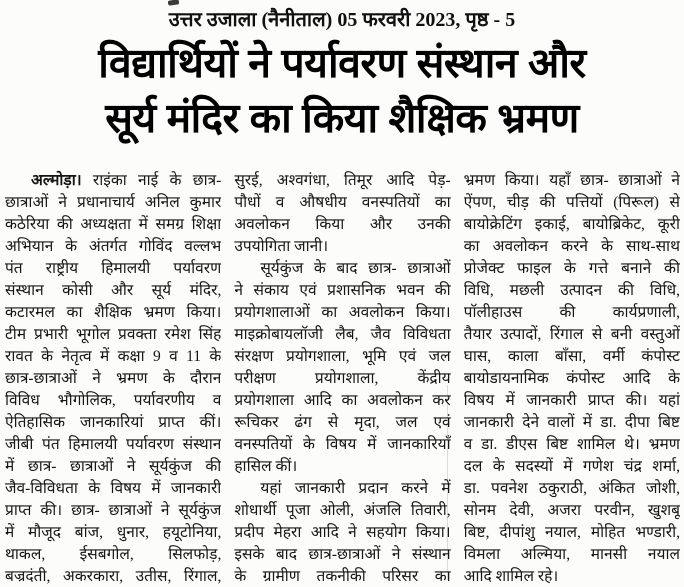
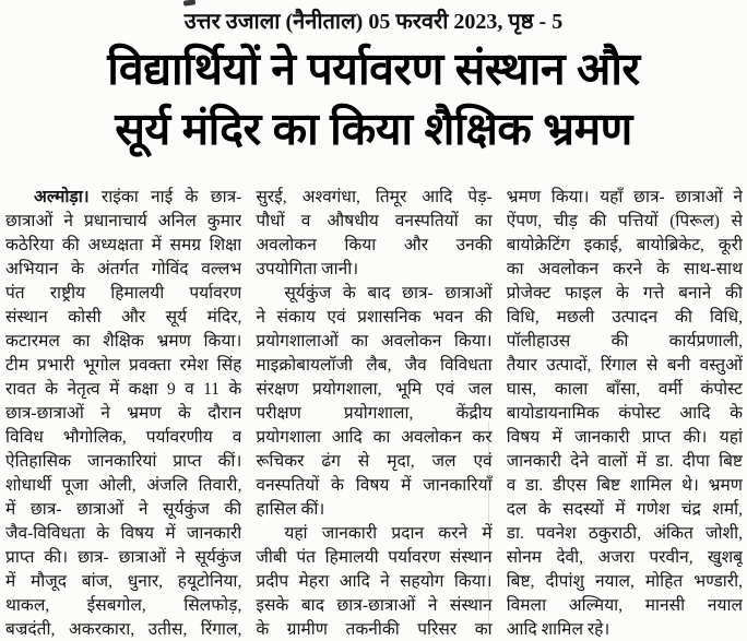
  उत्तर उजाला (नैनीताल) 05 फरवरी 2023, पृष्ठ - 5
  विद्यार्थियों ने पर्यावरण संस्थान और
  सूर्य मंदिर का किया शैक्षिक भ्रमण
  अल्मोड़ा। राइंका नाई के छात्र-
  छात्राओं ने प्रधानाचार्य अनिल कुमार
  कठेरिया की अध्यक्षता में समग्र शिक्षा
  अभियान के अंतर्गत गोविंद वल्लभ
  पंत राष्ट्रीय हिमालयी पर्यावरण
  संस्थान कोसी और सूर्य मंदिर,
  कटारमल का शैक्षिक भ्रमण किया।
  टीम प्रभारी भूगोल प्रवक्ता रमेश सिंह
  रावत के नेतृत्व में कक्षा 9 व 11 के
  छात्र-छात्राओं ने भ्रमण के दौरान
  विविध भौगोलिक, पर्यावरणीय व
  ऐतिहासिक जानकारियां प्राप्त कीं।
- जीबी पंत हिमालयी पर्यावरण संस्थान
+ शोधार्थी पूजा ओली, अंजलि तिवारी,
  में छात्र- छात्राओं ने सूर्यकुंज की
  जैव-विविधता के विषय में जानकारी
  प्राप्त की। छात्र- छात्राओं ने सूर्यकुंज
  में मौजूद बांज, धुनार, हयूटोनिया,
  थाकल, ईसबगोल, सिलफोड़,
  बज्रदंती, अकरकारा, उतीस, रिंगाल,
  सुरई, अश्वगंधा, तिमूर आदि पेड़-
  पौधों व औषधीय वनस्पतियों का
  अवलोकन किया और उनकी
  उपयोगिता जानी।
  सूर्यकुंज के बाद छात्र- छात्राओं
  ने संकाय एवं प्रशासनिक भवन की
  प्रयोगशालाओं का अवलोकन किया।
  माइक्रोबायलॉजी लैब, जैव विविधता
  संरक्षण प्रयोगशाला, भूमि एवं जल
  परीक्षण प्रयोगशाला, केंद्रीय
  प्रयोगशाला आदि का अवलोकन कर
  रूचिकर ढंग से मृदा, जल एवं
  वनस्पतियों के विषय में जानकारियाँ
  हासिल कीं।
  यहां जानकारी प्रदान करने में
- शोधार्थी पूजा ओली, अंजलि तिवारी,
+ जीबी पंत हिमालयी पर्यावरण संस्थान
  प्रदीप मेहरा आदि ने सहयोग किया।
  इसके बाद छात्र-छात्राओं ने संस्थान
  के ग्रामीण तकनीकी परिसर का
  भ्रमण किया। यहाँ छात्र- छात्राओं ने
  ऐंपण, चीड़ की पत्तियों (पिरूल) से
  बायोक्रेटिंग इकाई, बायोब्रिकेट, कूरी
  का अवलोकन करने के साथ-साथ
  प्रोजेक्ट फाइल के गत्ते बनाने की
  विधि, मछली उत्पादन की विधि,
  पॉलीहाउस की कार्यप्रणाली,
  तैयार उत्पादों, रिंगाल से बनी वस्तुओं
  घास, काला बाँसा, वर्मी कंपोस्ट
  बायोडायनामिक कंपोस्ट आदि के
  विषय में जानकारी प्राप्त की। यहां
  जानकारी देने वालों में डा. दीपा बिष्ट
  व डा. डीएस बिष्ट शामिल थे। भ्रमण
  दल के सदस्यों में गणेश चंद्र शर्मा,
  डा. पवनेश ठकुराठी, अंकित जोशी,
  सोनम देवी, अजरा परवीन, खुशबू
  बिष्ट, दीपांशु नयाल, मोहित भण्डारी,
  विमला अल्मिया, मानसी नयाल
  आदि शामिल रहे।
